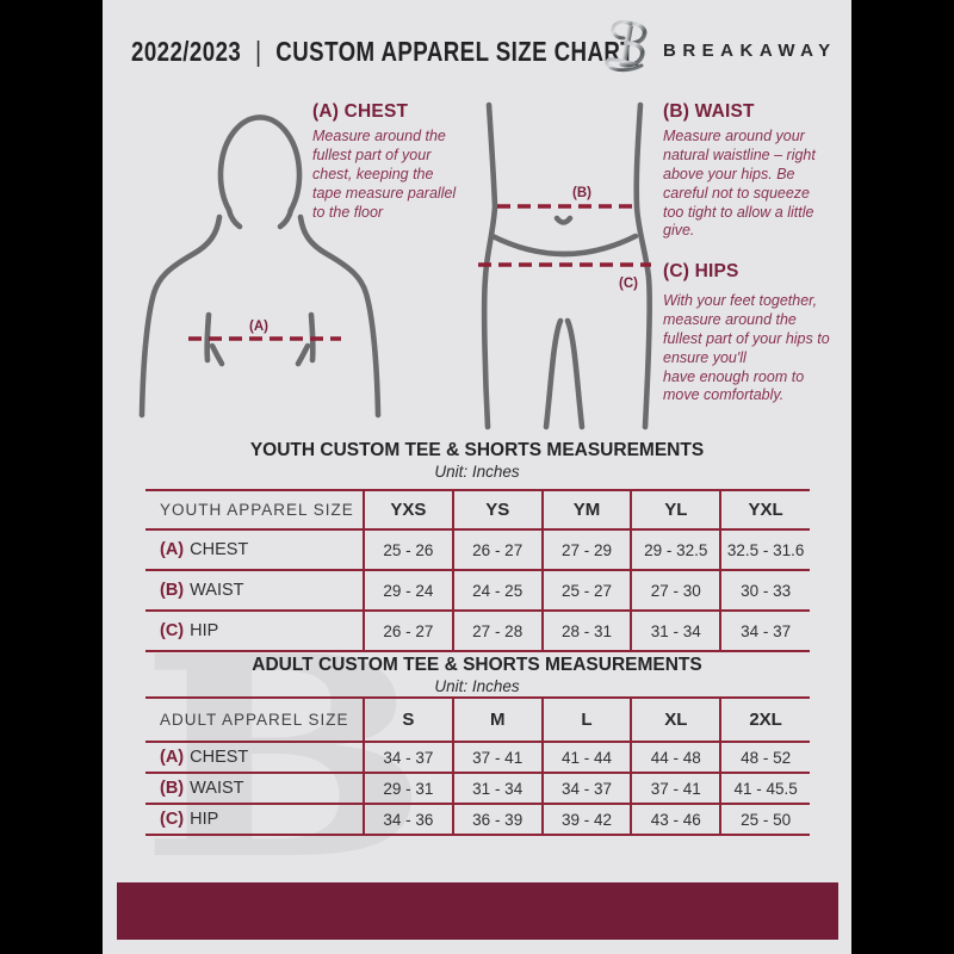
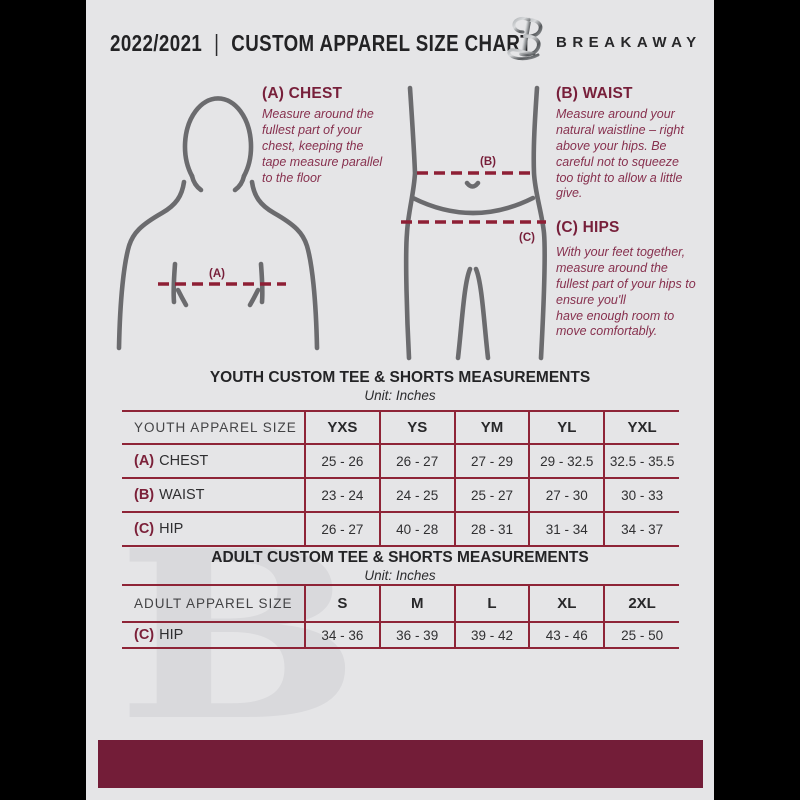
  B
- 2022/2023
+ 2022/2021
  |
  CUSTOM APPAREL SIZE CHAR
  BREAKAWAY
  (A)
  (B)
  (C)
  (A) CHEST
  Measure around the fullest part of your chest, keeping the tape measure parallel to the floor
  (B) WAIST
  Measure around your natural waistline – right above your hips. Be careful not to squeeze too tight to allow a little give.
  (C) HIPS
  With your feet together, measure around the fullest part of your hips to ensure you'll
  have enough room to move comfortably.
  YOUTH CUSTOM TEE & SHORTS MEASUREMENTS
  Unit: Inches
  YOUTH APPAREL SIZE	YXS	YS	YM	YL	YXL
- (A) CHEST	25 - 26	26 - 27	27 - 29	29 - 32.5	32.5 - 31.6
+ (A) CHEST	25 - 26	26 - 27	27 - 29	29 - 32.5	32.5 - 35.5
- (B) WAIST	29 - 24	24 - 25	25 - 27	27 - 30	30 - 33
+ (B) WAIST	23 - 24	24 - 25	25 - 27	27 - 30	30 - 33
- (C) HIP	26 - 27	27 - 28	28 - 31	31 - 34	34 - 37
+ (C) HIP	26 - 27	40 - 28	28 - 31	31 - 34	34 - 37
  ADULT CUSTOM TEE & SHORTS MEASUREMENTS
  Unit: Inches
  ADULT APPAREL SIZE	S	M	L	XL	2XL
- (A) CHEST	34 - 37	37 - 41	41 - 44	44 - 48	48 - 52
- (B) WAIST	29 - 31	31 - 34	34 - 37	37 - 41	41 - 45.5
  (C) HIP	34 - 36	36 - 39	39 - 42	43 - 46	25 - 50
